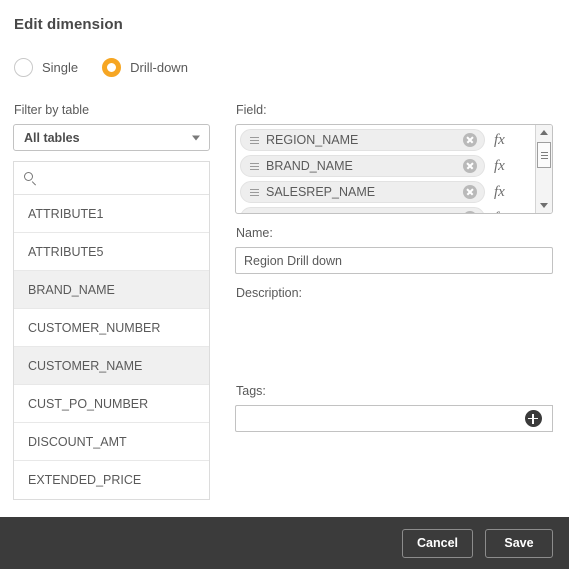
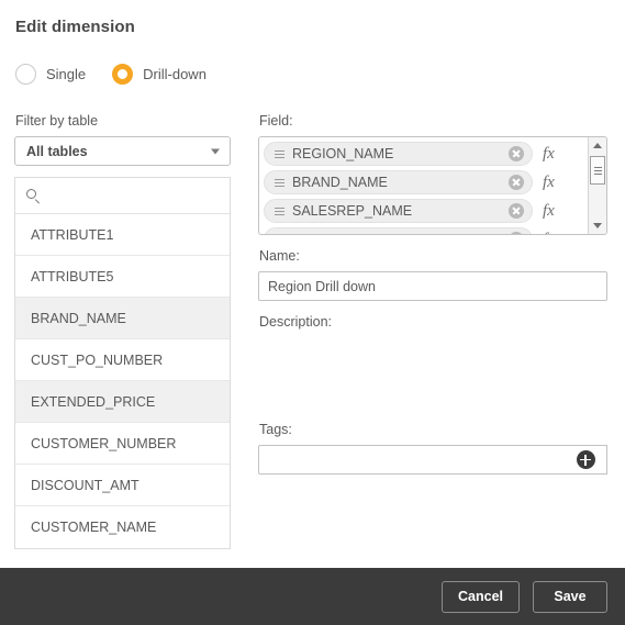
  Edit dimension
  Single
  Drill-down
  Filter by table
  All tables
  ATTRIBUTE1
  ATTRIBUTE5
  BRAND_NAME
- CUSTOMER_NUMBER
+ CUST_PO_NUMBER
- CUSTOMER_NAME
+ EXTENDED_PRICE
- CUST_PO_NUMBER
+ CUSTOMER_NUMBER
  DISCOUNT_AMT
- EXTENDED_PRICE
+ CUSTOMER_NAME
  Field:
  REGION_NAME
  fx
  BRAND_NAME
  fx
  SALESREP_NAME
  fx
  Name:
  Region Drill down
  Description:
  Tags:
  Cancel
  Save
